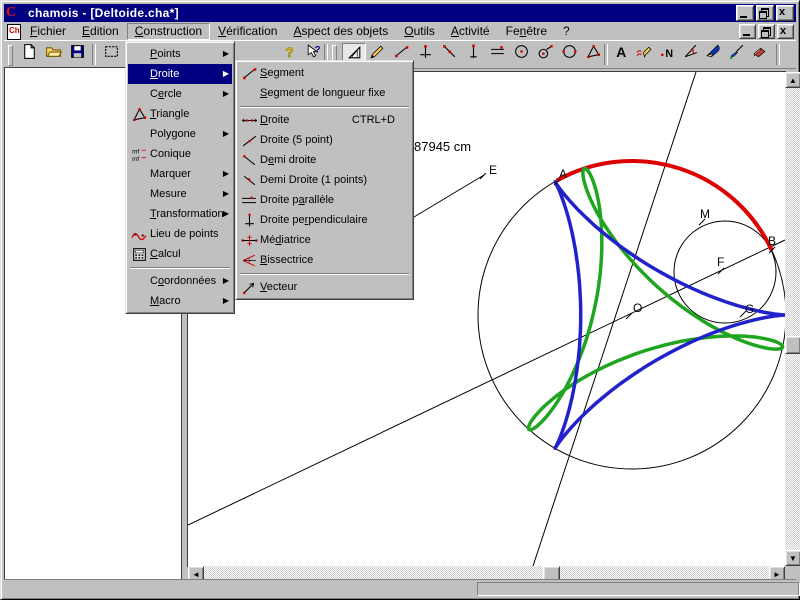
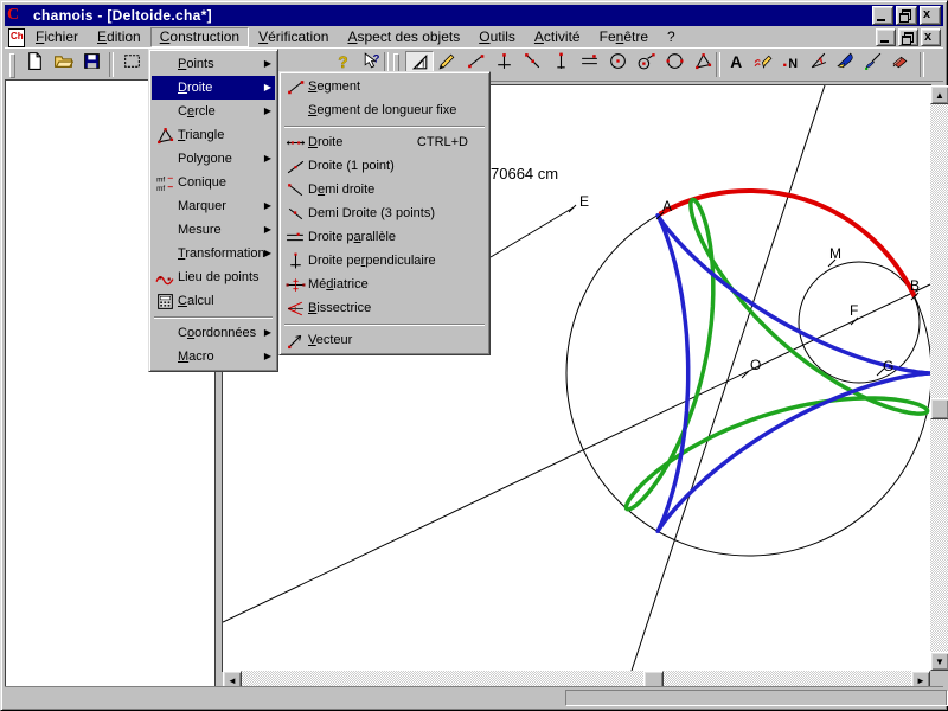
  C
  chamois - [Deltoide.cha*]
  x
  Ch
  Fichier
  Edition
  Construction
  Vérification
  Aspect des objets
  Outils
  Activité
  Fenêtre
  ?
  x
  ?
  ?
  A
  N
  A
  B
  E
  M
  F
  O
  G
- 87945 cm
+ 70664 cm
  ▲
  ▼
  ◄
  ►
  Points
  ▶
  Droite
  ▶
  Cercle
  ▶
  Triangle
  Polygone
  ▶
  Conique
  Marquer
  ▶
  Mesure
  ▶
  Transformation
  ▶
  Lieu de points
  Calcul
  Coordonnées
  ▶
  Macro
  ▶
  Segment
  Segment de longueur fixe
  Droite
  CTRL+D
- Droite (5 point)
+ Droite (1 point)
  Demi droite
- Demi Droite (1 points)
+ Demi Droite (3 points)
  Droite parallèle
  Droite perpendiculaire
  Médiatrice
  Bissectrice
  Vecteur
